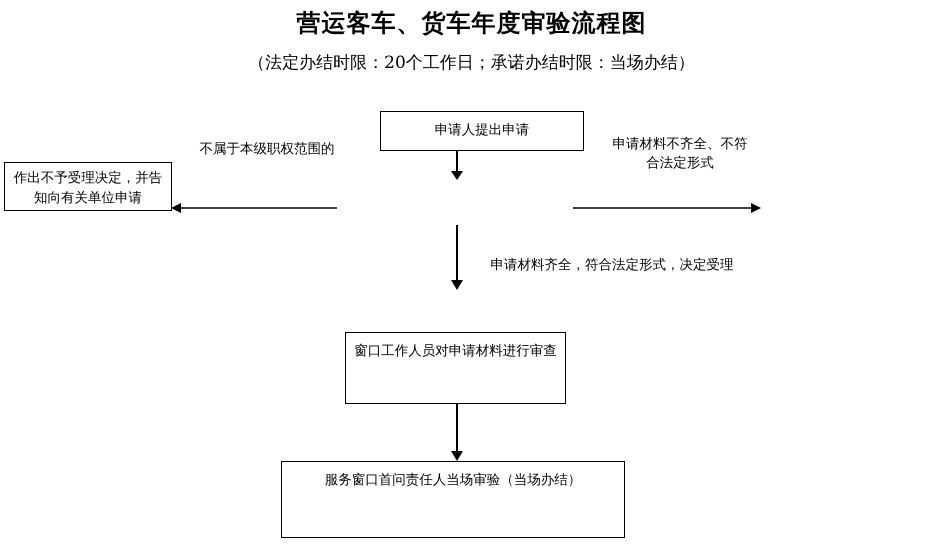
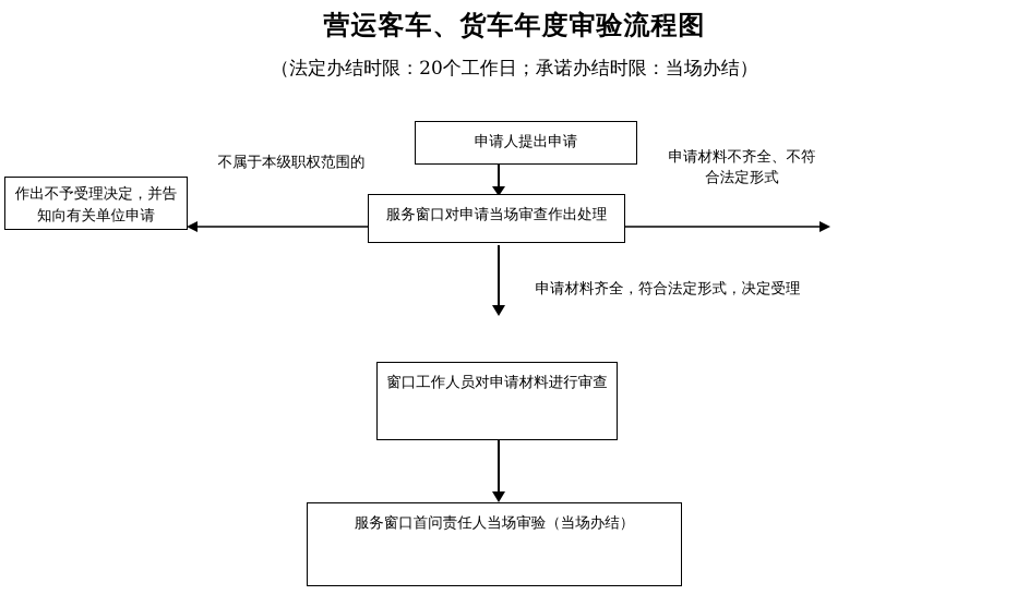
  营运客车、货车年度审验流程图
  （法定办结时限：20个工作日；承诺办结时限：当场办结）
  申请人提出申请
+ 服务窗口对申请当场审查作出处理
  作出不予受理决定，并告知向有关单位申请
  窗口工作人员对申请材料进行审查
  服务窗口首问责任人当场审验（当场办结）
  不属于本级职权范围的
  申请材料不齐全、不符
  合法定形式
  申请材料齐全，符合法定形式，决定受理
